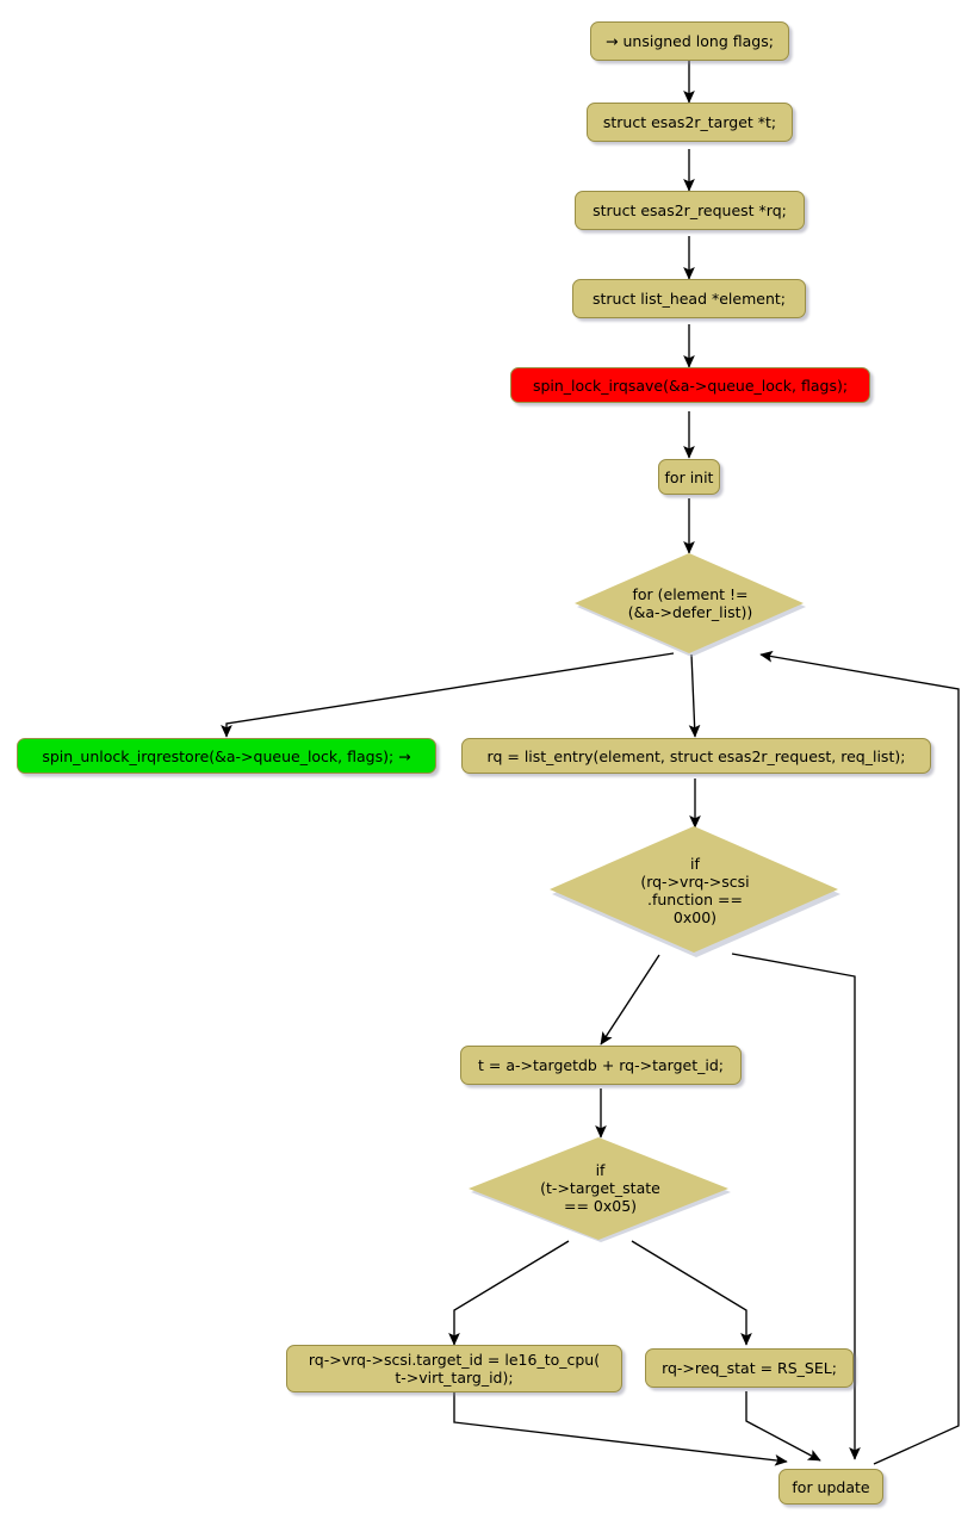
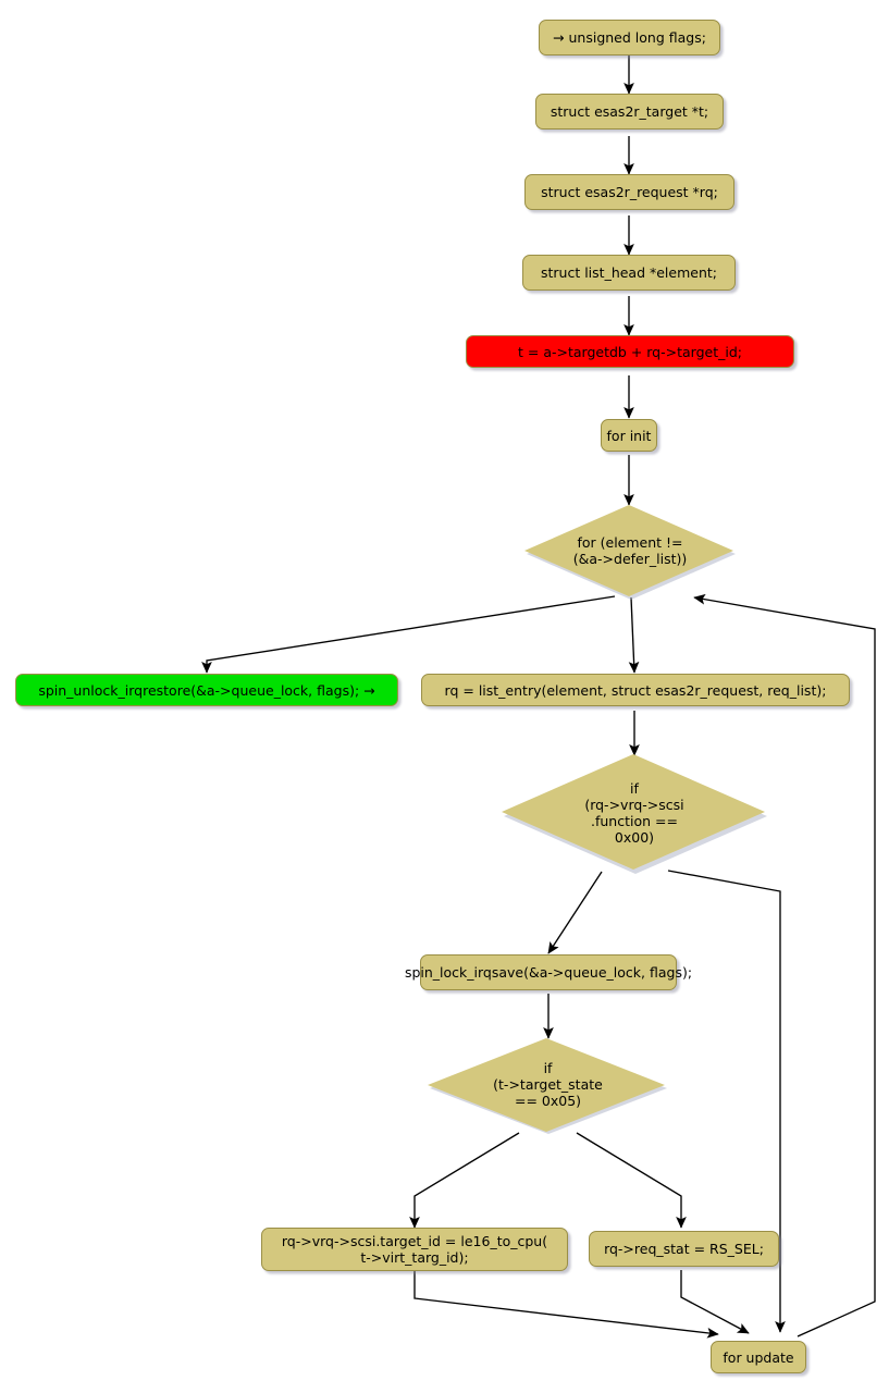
  → unsigned long flags;
  struct esas2r_target *t;
  struct esas2r_request *rq;
  struct list_head *element;
- spin_lock_irqsave(&a->queue_lock, flags);
+ t = a->targetdb + rq->target_id;
  for init
  for (element !=
  (&a->defer_list))
  spin_unlock_irqrestore(&a->queue_lock, flags); →
  rq = list_entry(element, struct esas2r_request, req_list);
  if
  (rq->vrq->scsi
  .function ==
  0x00)
- t = a->targetdb + rq->target_id;
+ spin_lock_irqsave(&a->queue_lock, flags);
  if
  (t->target_state
  == 0x05)
  rq->vrq->scsi.target_id = le16_to_cpu(
  t->virt_targ_id);
  rq->req_stat = RS_SEL;
  for update
